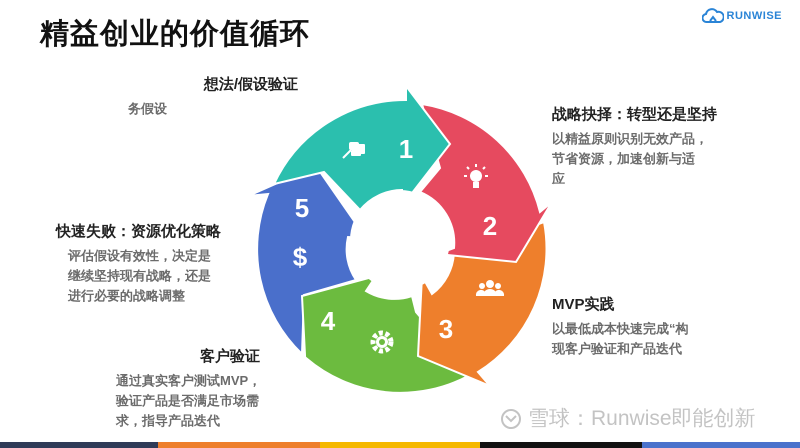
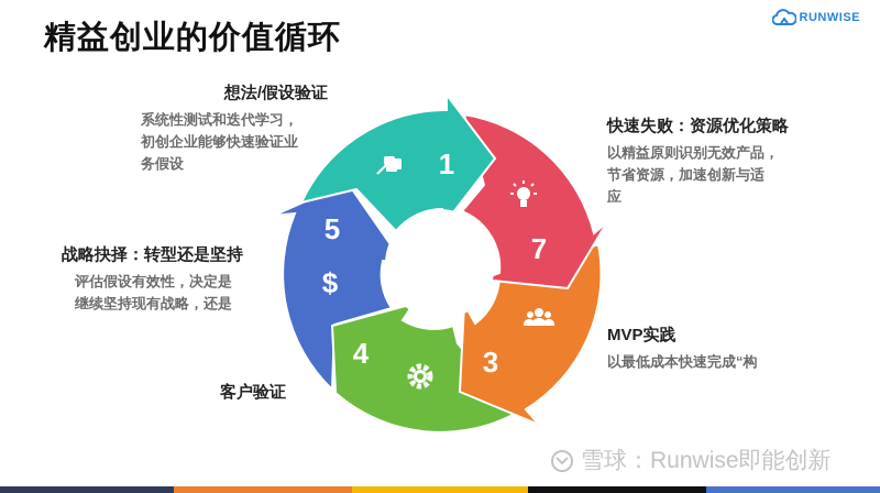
  精益创业的价值循环
  RUNWISE
  想法/假设验证
+ 系统性测试和迭代学习，
+ 初创企业能够快速验证业
  务假设
- 战略抉择：转型还是坚持
+ 快速失败：资源优化策略
  以精益原则识别无效产品，
  节省资源，加速创新与适
  应
  MVP实践
  以最低成本快速完成“构
- 现客户验证和产品迭代
  客户验证
- 通过真实客户测试MVP，
- 验证产品是否满足市场需
- 求，指导产品迭代
- 快速失败：资源优化策略
+ 战略抉择：转型还是坚持
  评估假设有效性，决定是
  继续坚持现有战略，还是
- 进行必要的战略调整
  1
- 2
+ 7
  3
  4
  5
  $
  雪球：Runwise即能创新
